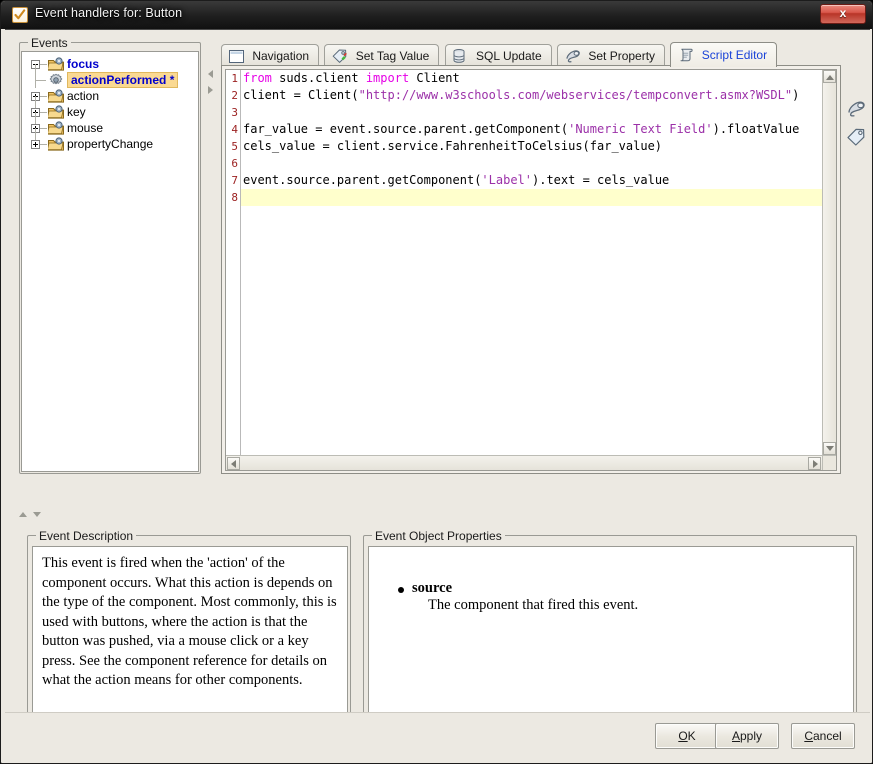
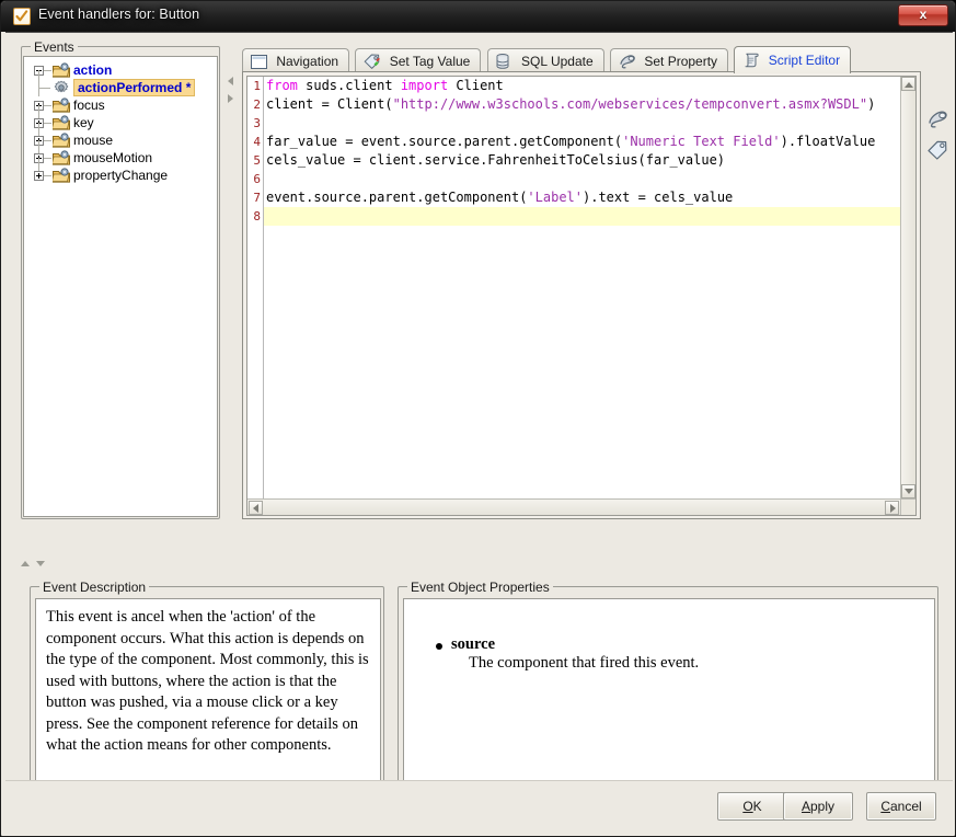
  Event handlers for: Button
  x
  Events
- focus
+ action
  actionPerformed *
- action
+ focus
  key
  mouse
+ mouseMotion
  propertyChange
  Navigation Set Tag Value SQL Update Set Property Script Editor
  1
  2
  3
  4
  5
  6
  7
  8
  from suds.client import Client
  client = Client("http://www.w3schools.com/webservices/tempconvert.asmx?WSDL")
  far_value = event.source.parent.getComponent('Numeric Text Field').floatValue
  cels_value = client.service.FahrenheitToCelsius(far_value)
  event.source.parent.getComponent('Label').text = cels_value
  Event Description
- This event is fired when the 'action' of the component occurs. What this action is depends on the type of the component. Most commonly, this is used with buttons, where the action is that the button was pushed, via a mouse click or a key press. See the component reference for details on what the action means for other components.
+ This event is ancel when the 'action' of the component occurs. What this action is depends on the type of the component. Most commonly, this is used with buttons, where the action is that the button was pushed, via a mouse click or a key press. See the component reference for details on what the action means for other components.
  Event Object Properties
  source
  The component that fired this event.
  OK
  Apply
  Cancel
